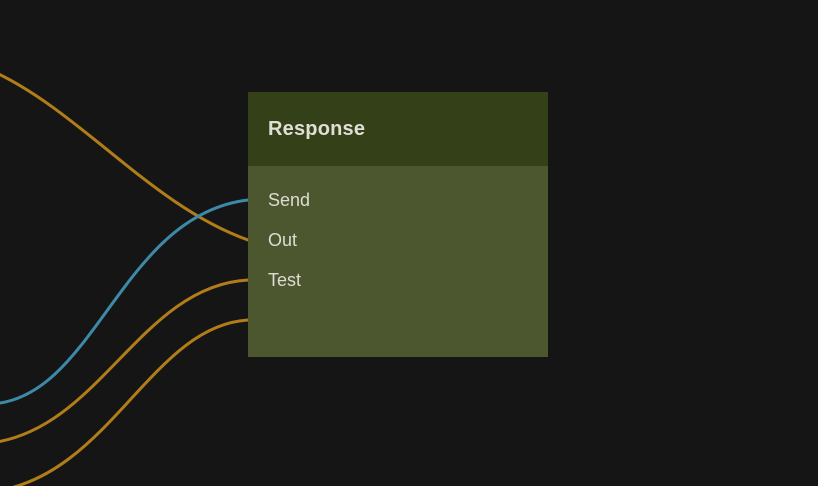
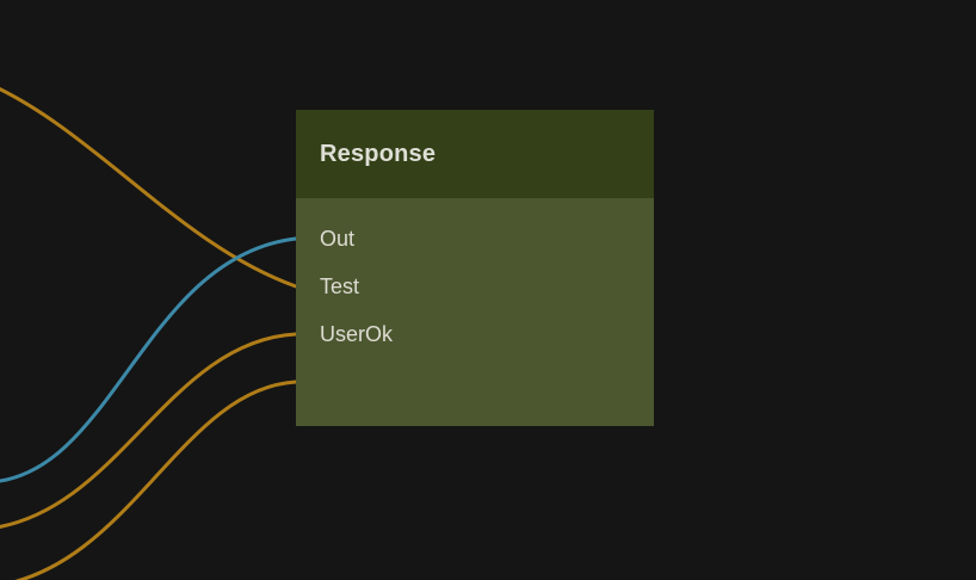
  Response
- Send
  Out
  Test
+ UserOk
